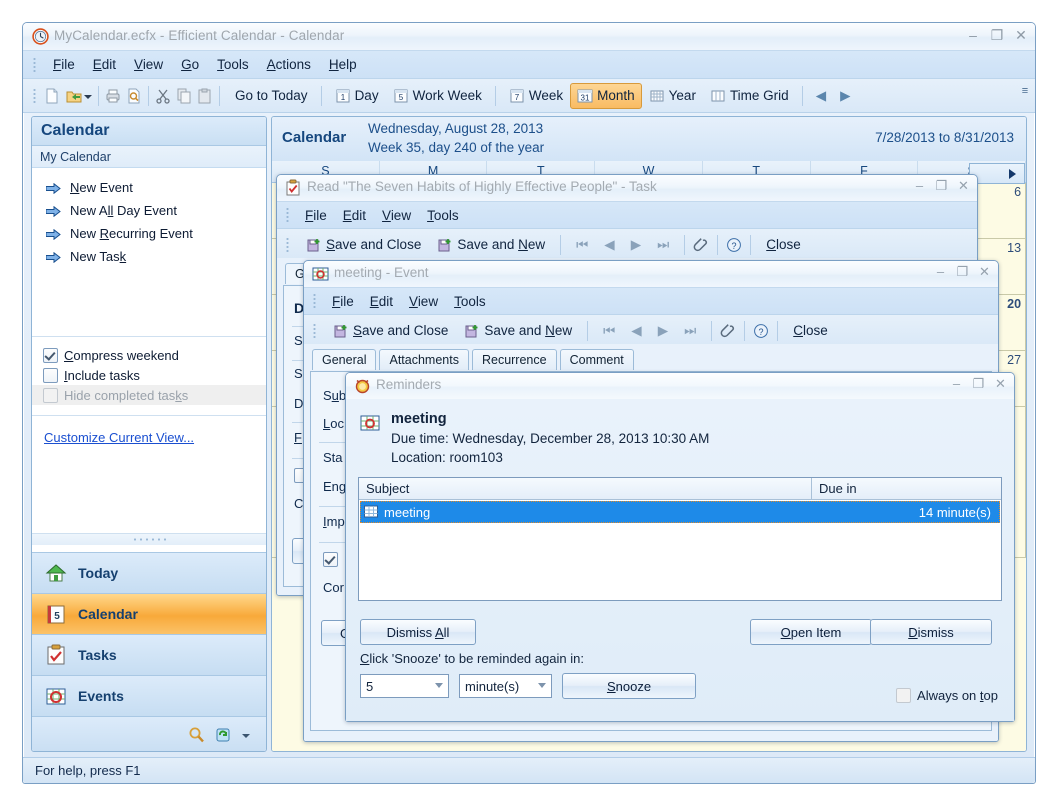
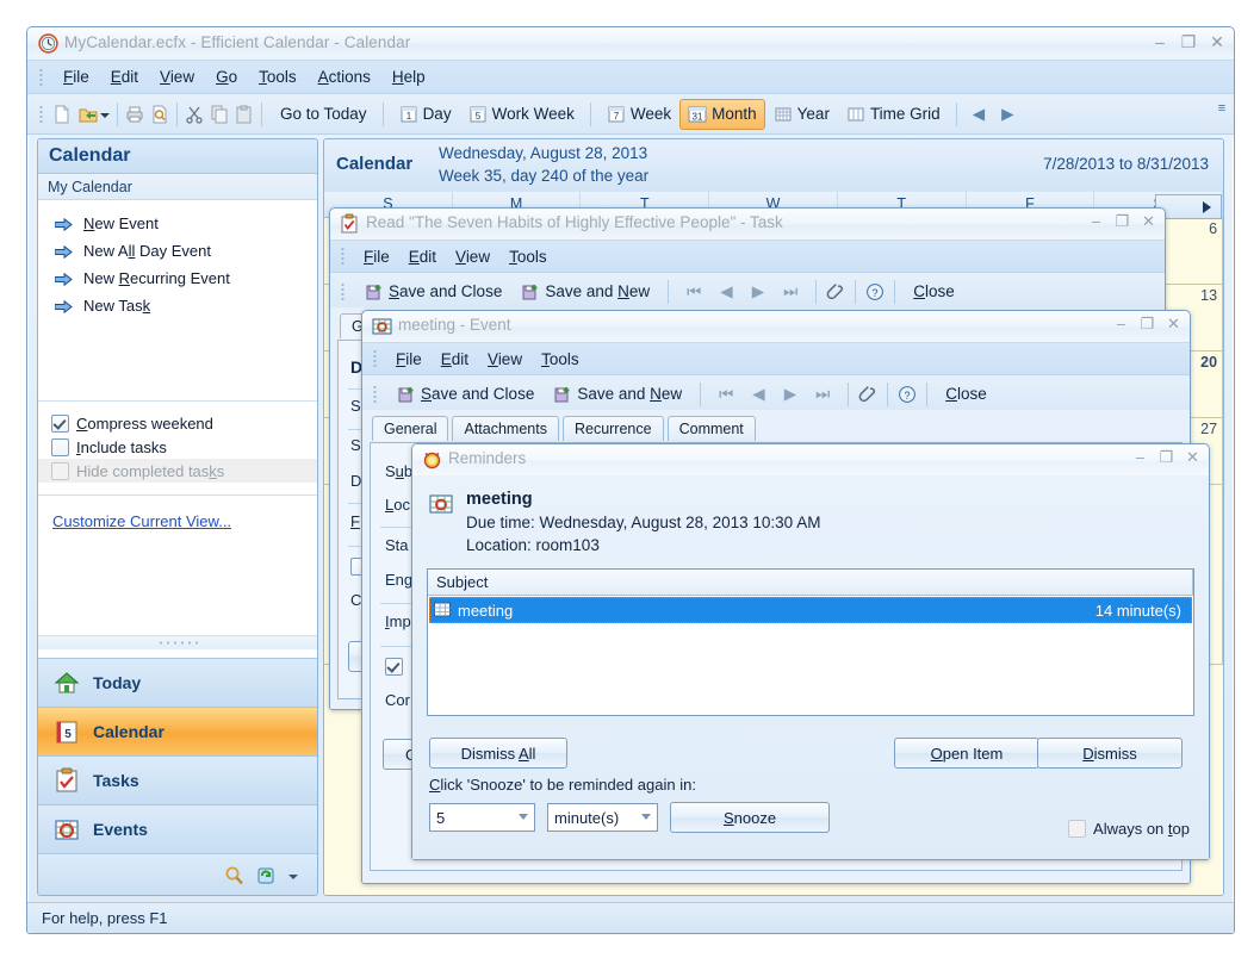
  MyCalendar.ecfx - Efficient Calendar - Calendar
  –
  ❐
  ✕
  File
  Edit
  View
  Go
  Tools
  Actions
  Help
  Go to Today
  1
  Day
  5
  Work Week
  7
  Week
  31
  Month
  Year
  Time Grid
  ◀
  ▶
  ≡
  Calendar
  My Calendar
  New Event
  New All Day Event
  New Recurring Event
  New Task
  Compress weekend
  Include tasks
  Hide completed tasks
  Customize Current View...
  Today
  5
  Calendar
  Tasks
  Events
  Calendar
  Wednesday, August 28, 2013
  Week 35, day 240 of the year
  7/28/2013 to 8/31/2013
  S
  M
  T
  W
  T
  F
  6
  13
  20
  27
  For help, press F1
  Read "The Seven Habits of Highly Effective People" - Task
  –
  ❐
  ✕
  File
  Edit
  View
  Tools
  Save and Close
  Save and New
  ⏮
  ◀
  ▶
  ⏭
  ?
  Close
  D
  S
  S
  D
  F
  C
  meeting - Event
  –
  ❐
  ✕
  File
  Edit
  View
  Tools
  Save and Close
  Save and New
  ⏮
  ◀
  ▶
  ⏭
  ?
  Close
  General
  Attachments
  Recurrence
  Comment
  Sub
  Loc
  Sta
  Eng
  Imp
  Cor
  Reminders
  –
  ❐
  ✕
  meeting
- Due time: Wednesday, December 28, 2013 10:30 AM
+ Due time: Wednesday, August 28, 2013 10:30 AM
  Location: room103
  Subject
- Due in
  meeting
  14 minute(s)
  Dismiss All
  Open Item
  Dismiss
  Click 'Snooze' to be reminded again in:
  5
  minute(s)
  Snooze
  Always on top
